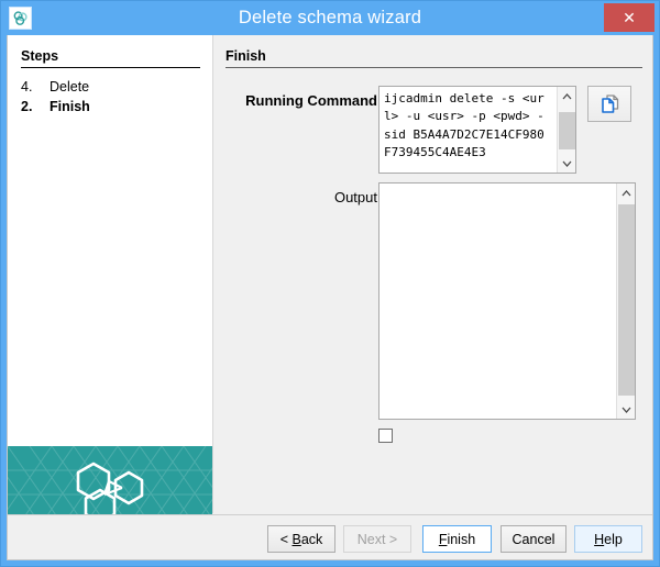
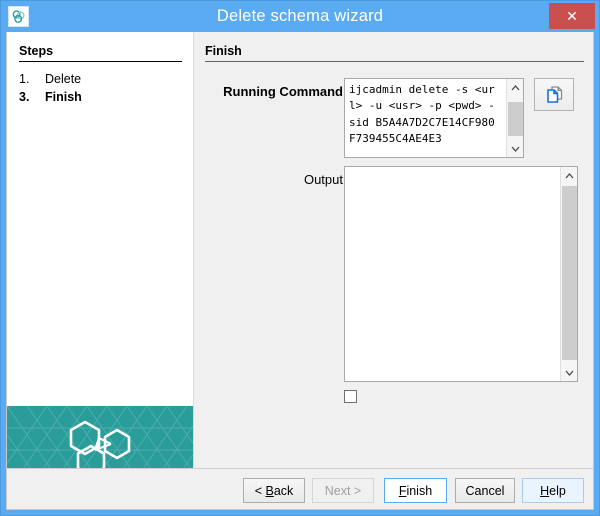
  Delete schema wizard
  ✕
  Steps
- 4.
+ 1.
  Delete
- 2.
+ 3.
  Finish
  Finish
  Running Command
  ijcadmin delete -s <url> -u <usr> -p <pwd> -sid B5A4A7D2C7E14CF980F739455C4AE4E3
  Output
  < Back
  Next >
  Finish
  Cancel
  Help
